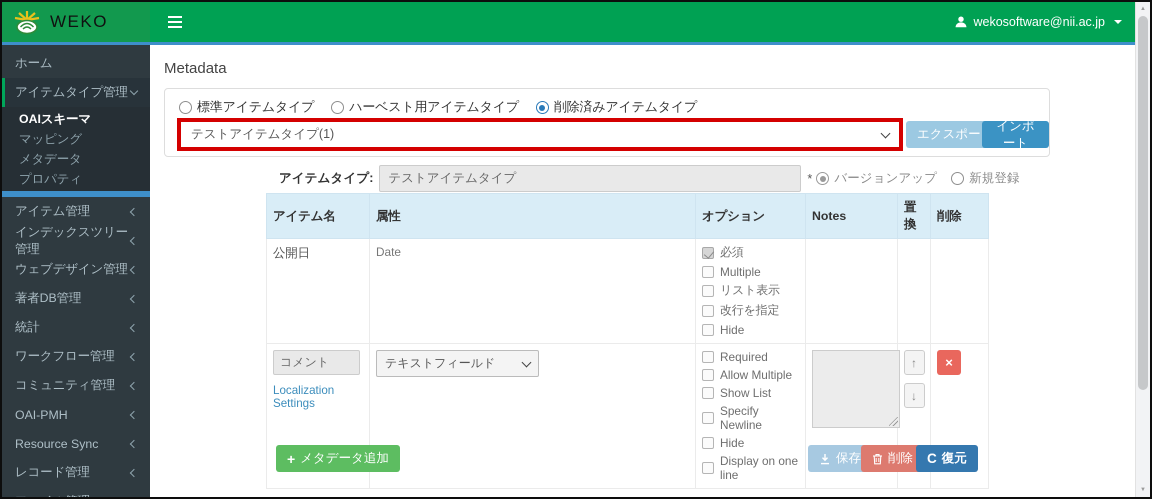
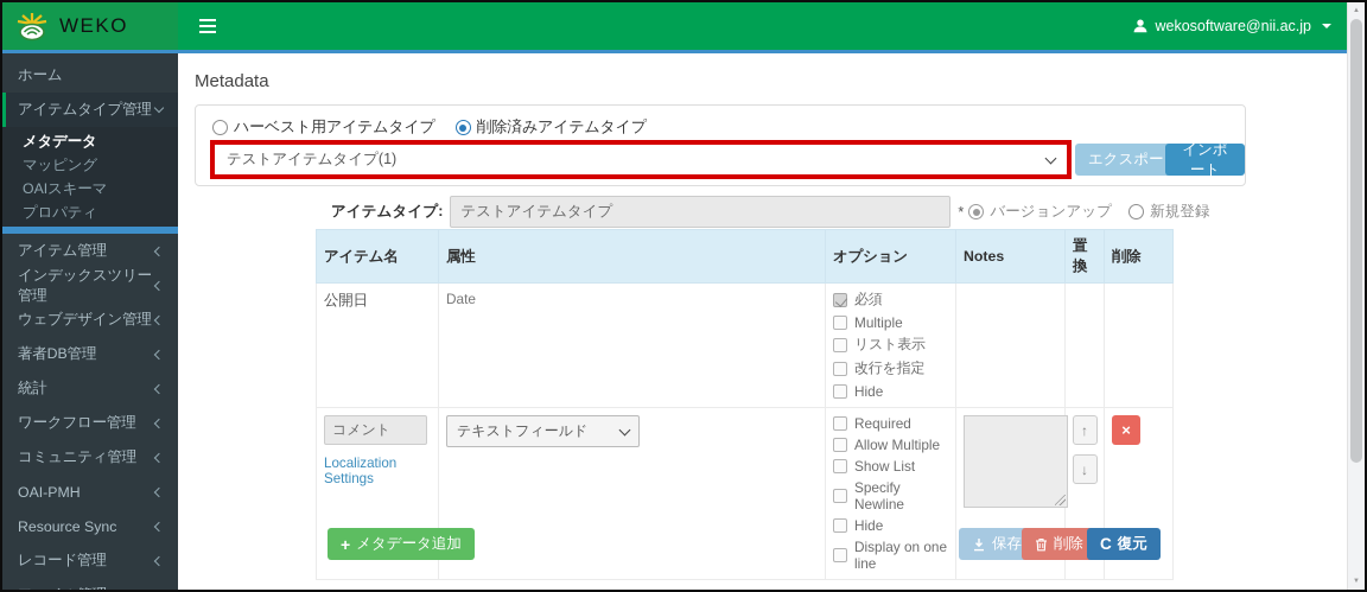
  WEKO
  wekosoftware@nii.ac.jp
  ホーム
  アイテムタイプ管理
- OAIスキーマ
+ メタデータ
  マッピング
- メタデータ
+ OAIスキーマ
  プロパティ
  アイテム管理
  インデックスツリー管理
  ウェブデザイン管理
  著者DB管理
  統計
  ワークフロー管理
  コミュニティ管理
  OAI-PMH
  Resource Sync
  レコード管理
  Metadata
- 標準アイテムタイプ
  ハーベスト用アイテムタイプ
  削除済みアイテムタイプ
  テストアイテムタイプ(1)
  エクスポー
  インポート
  アイテムタイプ:
  テストアイテムタイプ
  *
  バージョンアップ
  新規登録
  アイテム名	属性	オプション	Notes	置換	削除
  公開日	Date	必須 Multiple リスト表示 改行を指定 Hide
  コメント Localization Settings	テキストフィールド	Required Allow Multiple Show List Specify Newline Hide Display on one line		↑ ↓	×
  +
  メタデータ追加
  保存
  削除
  C
  復元
